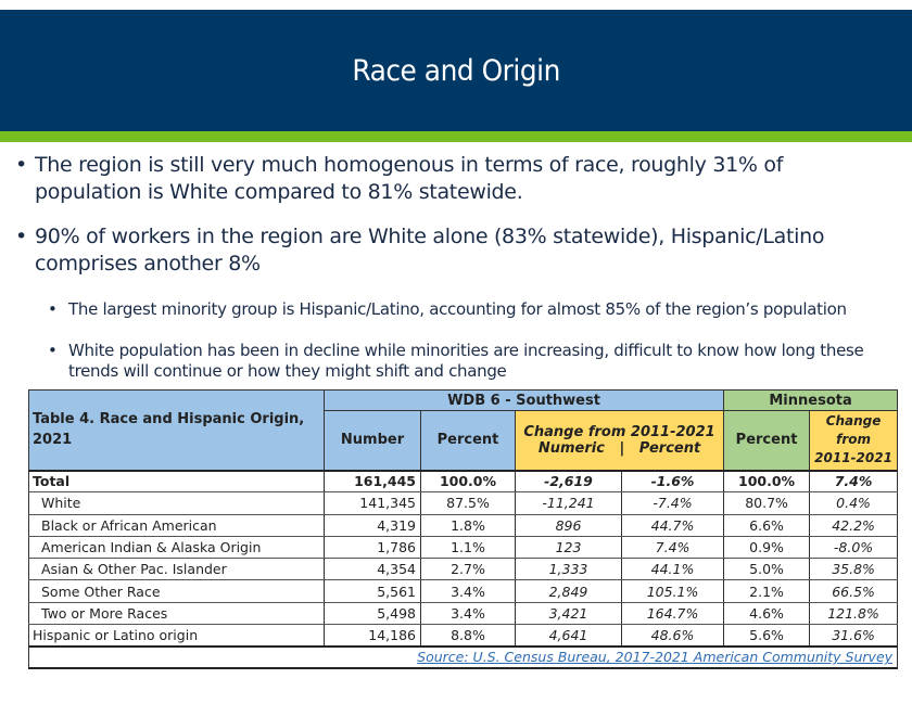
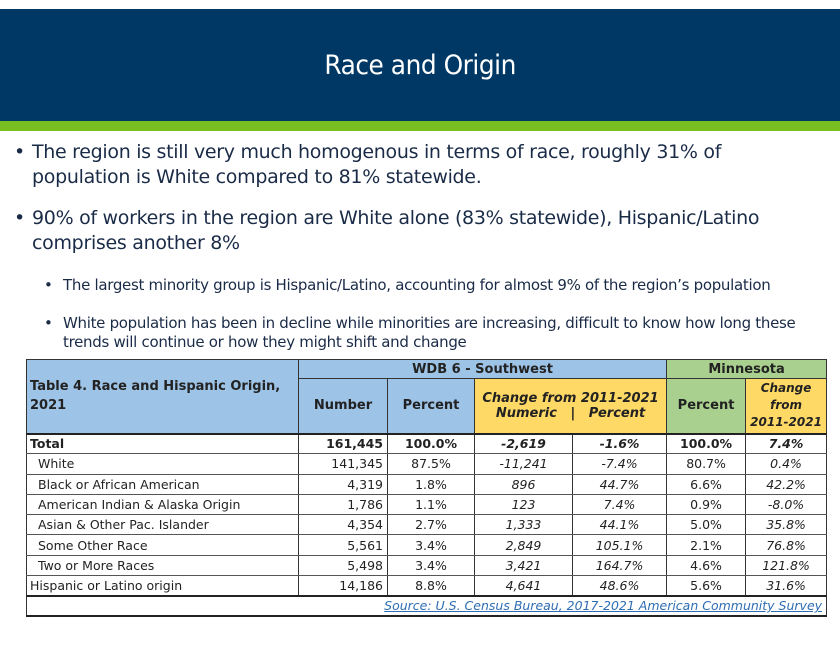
  Race and Origin
  •
  The region is still very much homogenous in terms of race, roughly 31% of population is White compared to 81% statewide.
  •
  90% of workers in the region are White alone (83% statewide), Hispanic/Latino comprises another 8%
  •
- The largest minority group is Hispanic/Latino, accounting for almost 85% of the region’s population
+ The largest minority group is Hispanic/Latino, accounting for almost 9% of the region’s population
  •
  White population has been in decline while minorities are increasing, difficult to know how long these trends will continue or how they might shift and change
  Table 4. Race and Hispanic Origin, 2021	WDB 6 - Southwest	Minnesota
  Number	Percent	Change from 2011-2021 Numeric | Percent	Percent	Change from 2011-2021
  Total	161,445	100.0%	-2,619	-1.6%	100.0%	7.4%
  White	141,345	87.5%	-11,241	-7.4%	80.7%	0.4%
  Black or African American	4,319	1.8%	896	44.7%	6.6%	42.2%
  American Indian & Alaska Origin	1,786	1.1%	123	7.4%	0.9%	-8.0%
  Asian & Other Pac. Islander	4,354	2.7%	1,333	44.1%	5.0%	35.8%
- Some Other Race	5,561	3.4%	2,849	105.1%	2.1%	66.5%
+ Some Other Race	5,561	3.4%	2,849	105.1%	2.1%	76.8%
  Two or More Races	5,498	3.4%	3,421	164.7%	4.6%	121.8%
  Hispanic or Latino origin	14,186	8.8%	4,641	48.6%	5.6%	31.6%
  Source: U.S. Census Bureau, 2017-2021 American Community Survey
